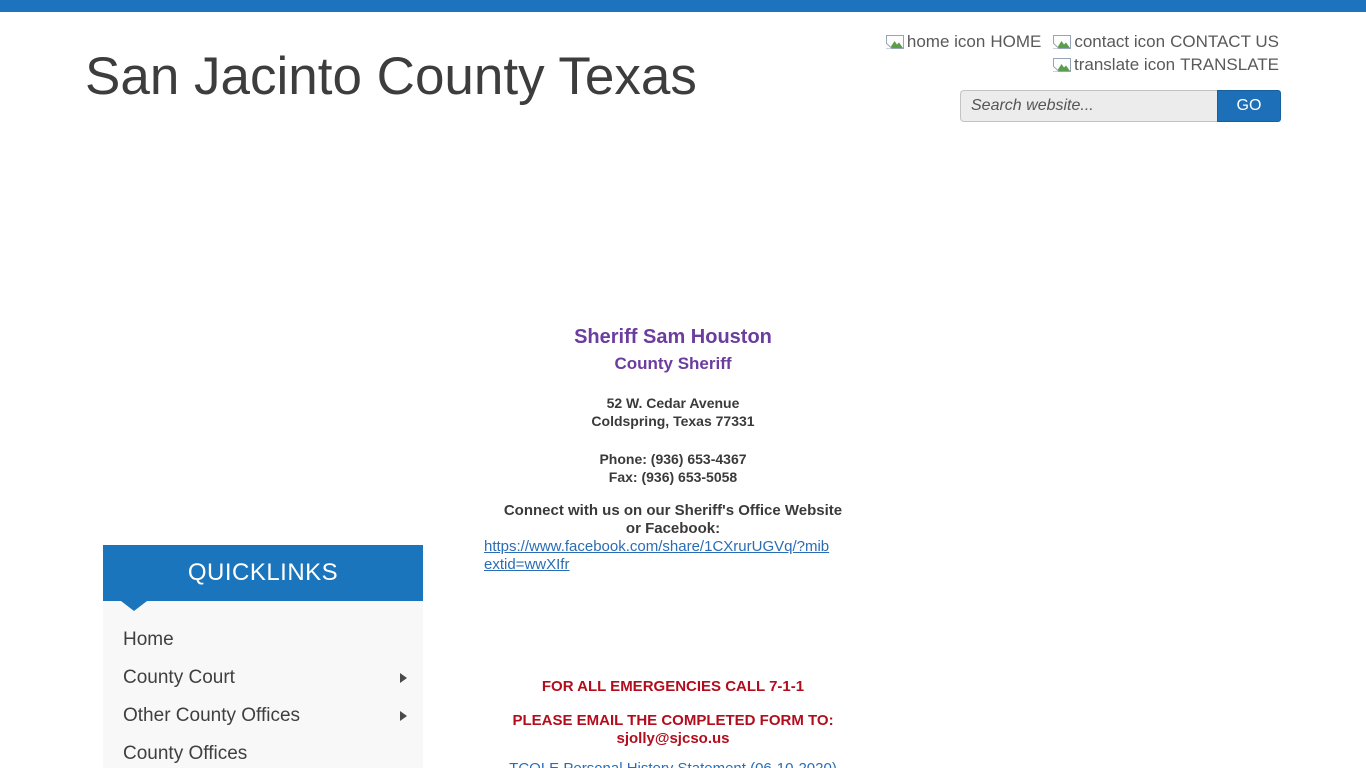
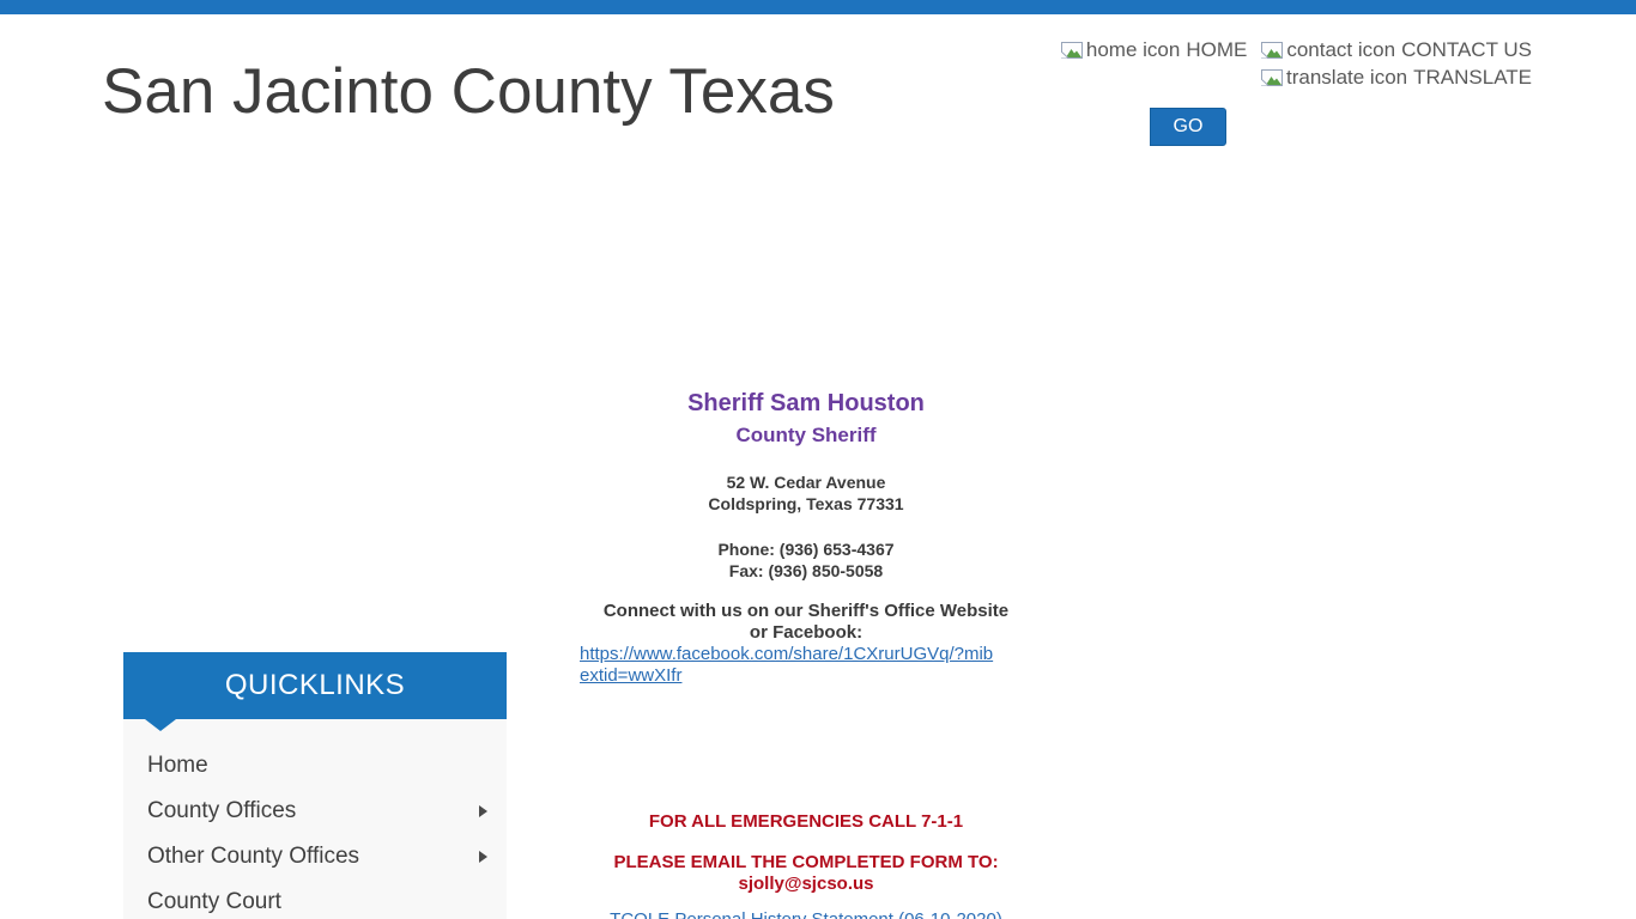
  San Jacinto County Texas
  home icon
  HOME
  contact icon
  CONTACT US
  translate icon
  TRANSLATE
- Search website...
  GO
  QUICKLINKS
  Home
- County Court
+ County Offices
  Other County Offices
- County Offices
+ County Court
  Sheriff Sam Houston
  County Sheriff
  52 W. Cedar Avenue
  Coldspring, Texas 77331
  Phone: (936) 653-4367
- Fax: (936) 653-5058
+ Fax: (936) 850-5058
  Connect with us on our Sheriff's Office Website
  or Facebook:
  https://www.facebook.com/share/1CXrurUGVq/?mibextid=wwXIfr
  FOR ALL EMERGENCIES CALL 7-1-1
  PLEASE EMAIL THE COMPLETED FORM TO:
  sjolly@sjcso.us
